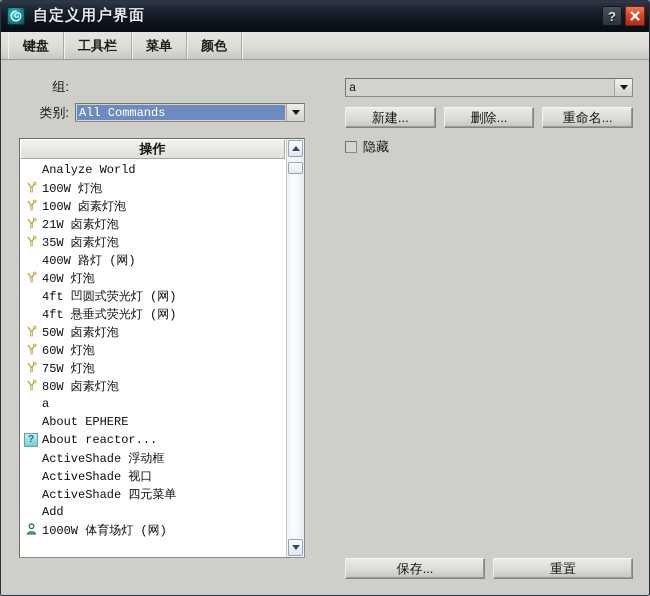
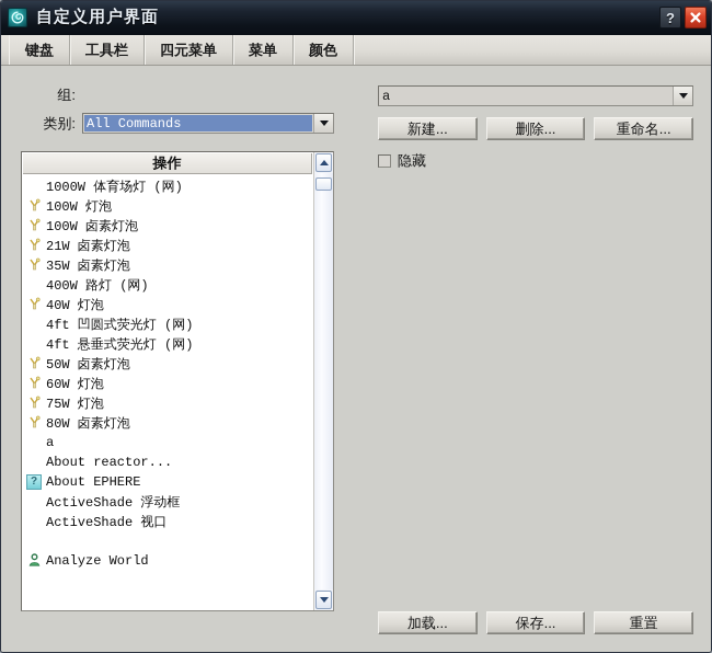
  自定义用户界面
  ?
  键盘
  工具栏
+ 四元菜单
  菜单
  颜色
  组:
  类别:
  All Commands
  操作
- Analyze World
+ 1000W 体育场灯 (网)
  100W 灯泡
  100W 卤素灯泡
  21W 卤素灯泡
  35W 卤素灯泡
  400W 路灯 (网)
  40W 灯泡
  4ft 凹圆式荧光灯 (网)
  4ft 悬垂式荧光灯 (网)
  50W 卤素灯泡
  60W 灯泡
  75W 灯泡
  80W 卤素灯泡
  a
- About EPHERE
+ About reactor...
  ?
- About reactor...
+ About EPHERE
  ActiveShade 浮动框
  ActiveShade 视口
- ActiveShade 四元菜单
- Add
- 1000W 体育场灯 (网)
+ Analyze World
  a
  新建...
  删除...
  重命名...
  隐藏
+ 加载...
  保存...
  重置
